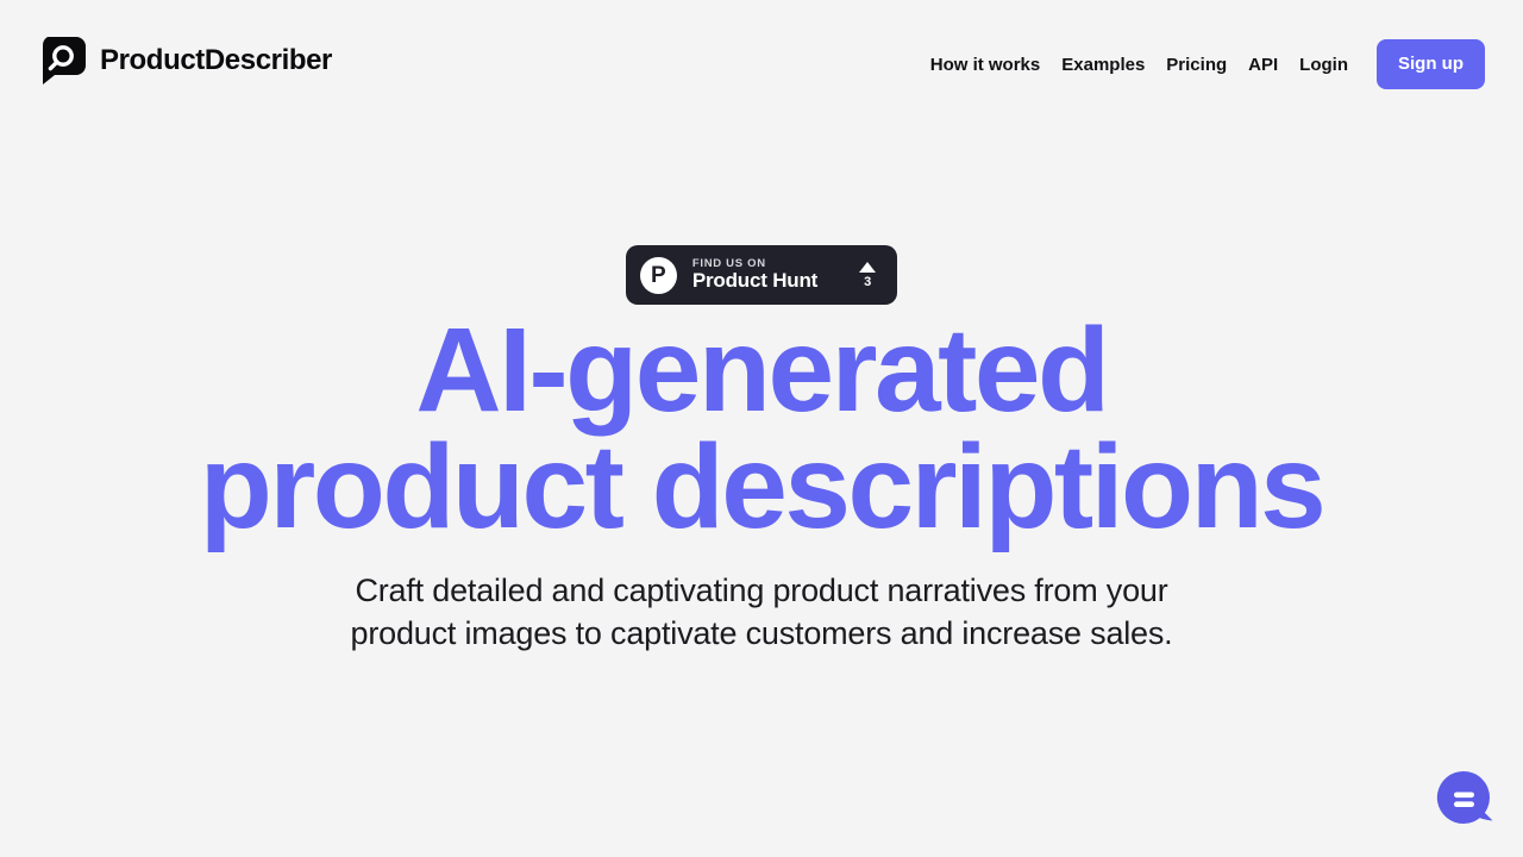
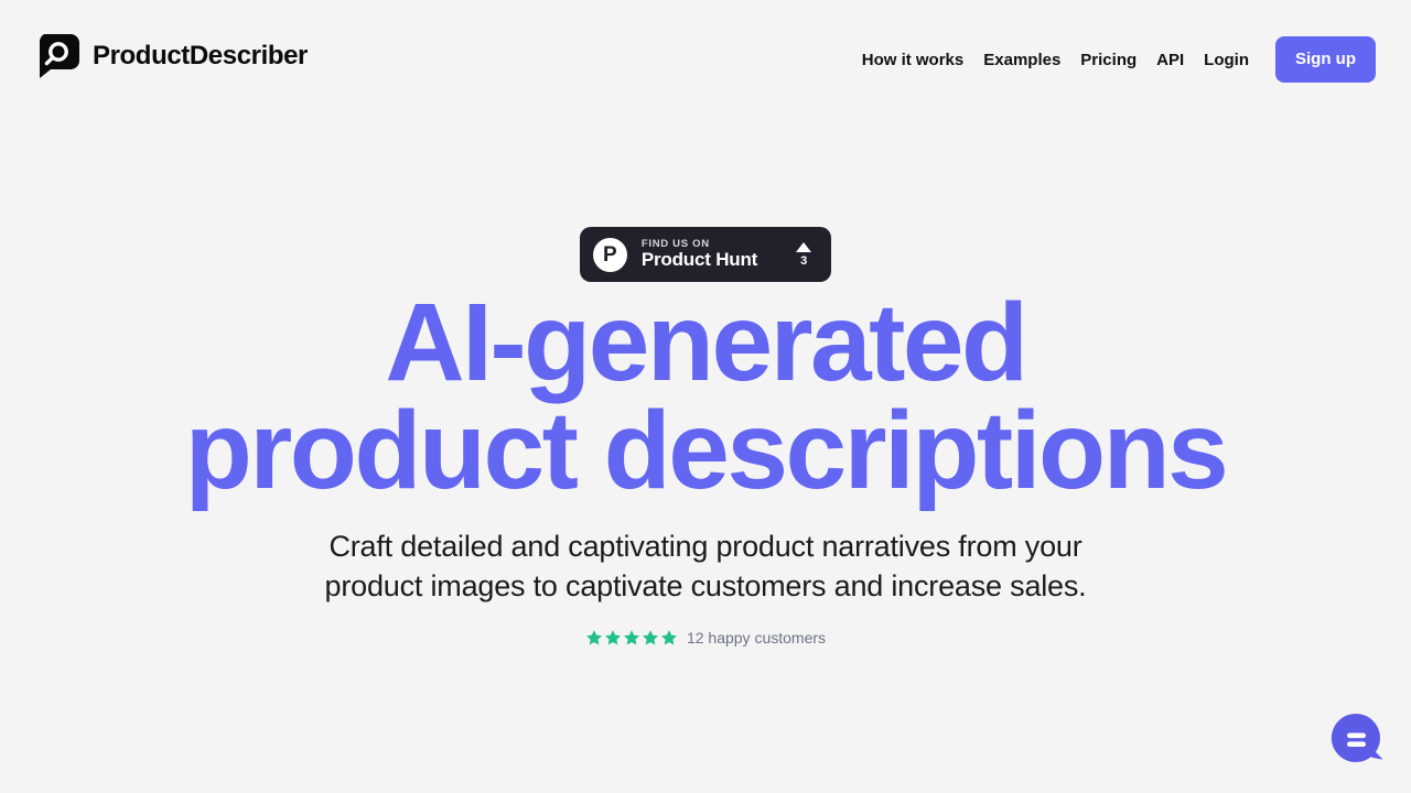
  ProductDescriber
  How it works
  Examples
  Pricing
  API
  Login
  Sign up
  P
  FIND US ON
  Product Hunt
  3
  AI-generated
  product descriptions
  Craft detailed and captivating product narratives from your product images to captivate customers and increase sales.
+ 12 happy customers
